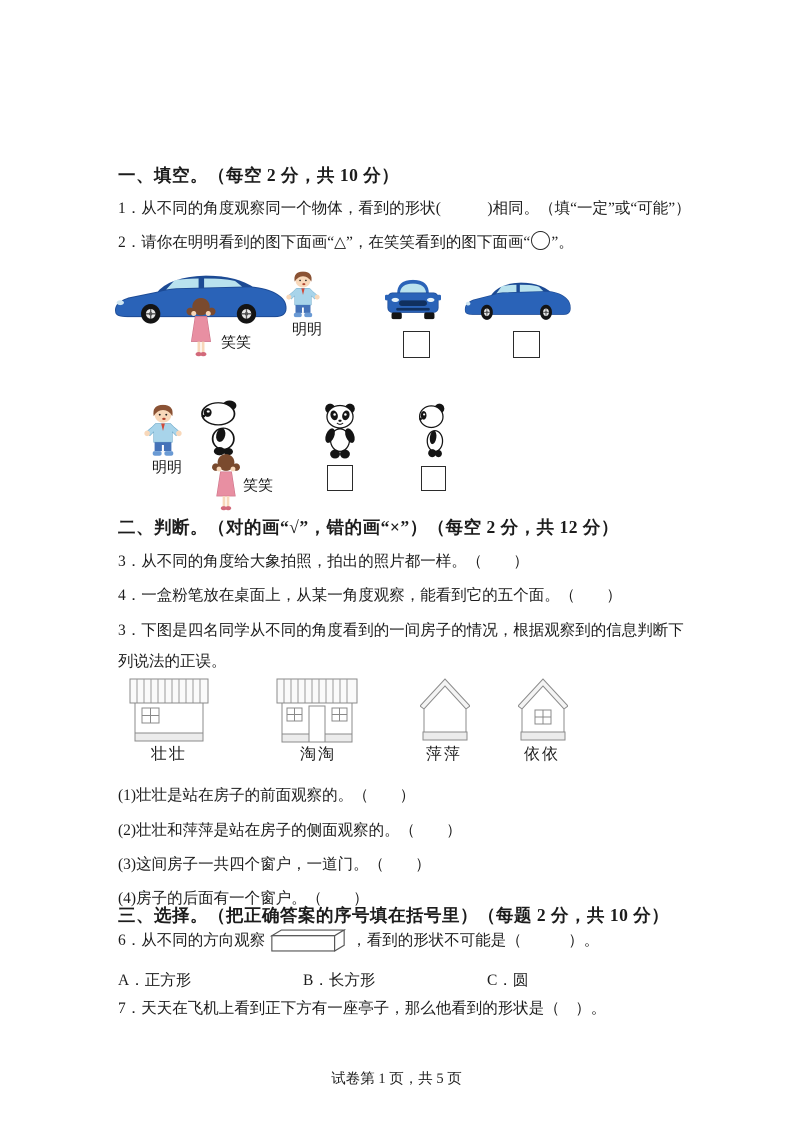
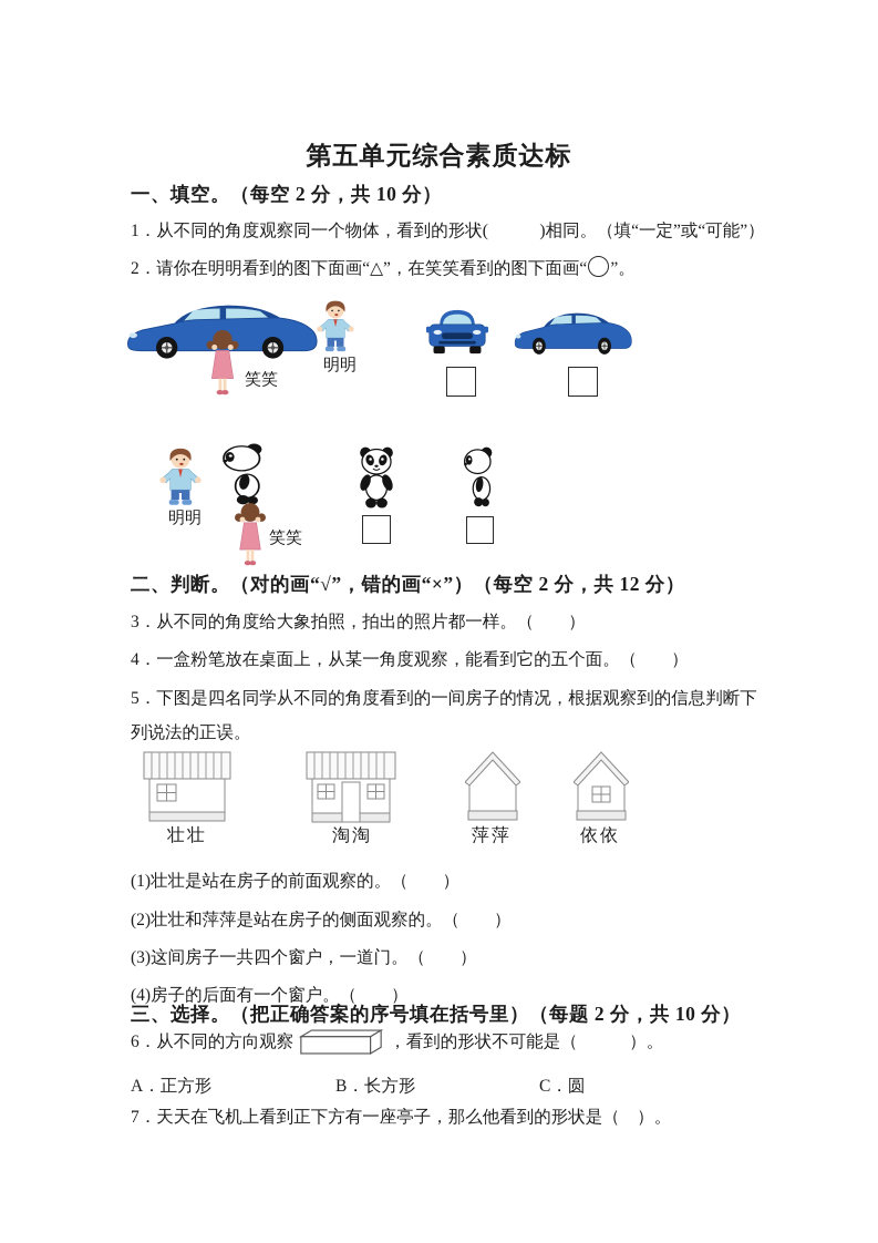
+ 第五单元综合素质达标
  一、填空。（每空 2 分，共 10 分）
  1．从不同的角度观察同一个物体，看到的形状( )相同。（填“一定”或“可能”）
  2．请你在明明看到的图下面画“△”，在笑笑看到的图下面画“ ”。
  笑笑
  明明
  明明
  笑笑
  二、判断。（对的画“√”，错的画“×”）（每空 2 分，共 12 分）
  3．从不同的角度给大象拍照，拍出的照片都一样。（ ）
  4．一盒粉笔放在桌面上，从某一角度观察，能看到它的五个面。（ ）
- 3．下图是四名同学从不同的角度看到的一间房子的情况，根据观察到的信息判断下列说法的正误。
+ 5．下图是四名同学从不同的角度看到的一间房子的情况，根据观察到的信息判断下列说法的正误。
  壮壮
  淘淘
  萍萍
  依依
  (1)壮壮是站在房子的前面观察的。（ ）
  (2)壮壮和萍萍是站在房子的侧面观察的。（ ）
  (3)这间房子一共四个窗户，一道门。（ ）
  (4)房子的后面有一个窗户。（ ）
  三、选择。（把正确答案的序号填在括号里）（每题 2 分，共 10 分）
  6．从不同的方向观察
  ，看到的形状不可能是（ ）。
  A．正方形
  B．长方形
  C．圆
  7．天天在飞机上看到正下方有一座亭子，那么他看到的形状是（ ）。
- 试卷第 1 页，共 5 页
